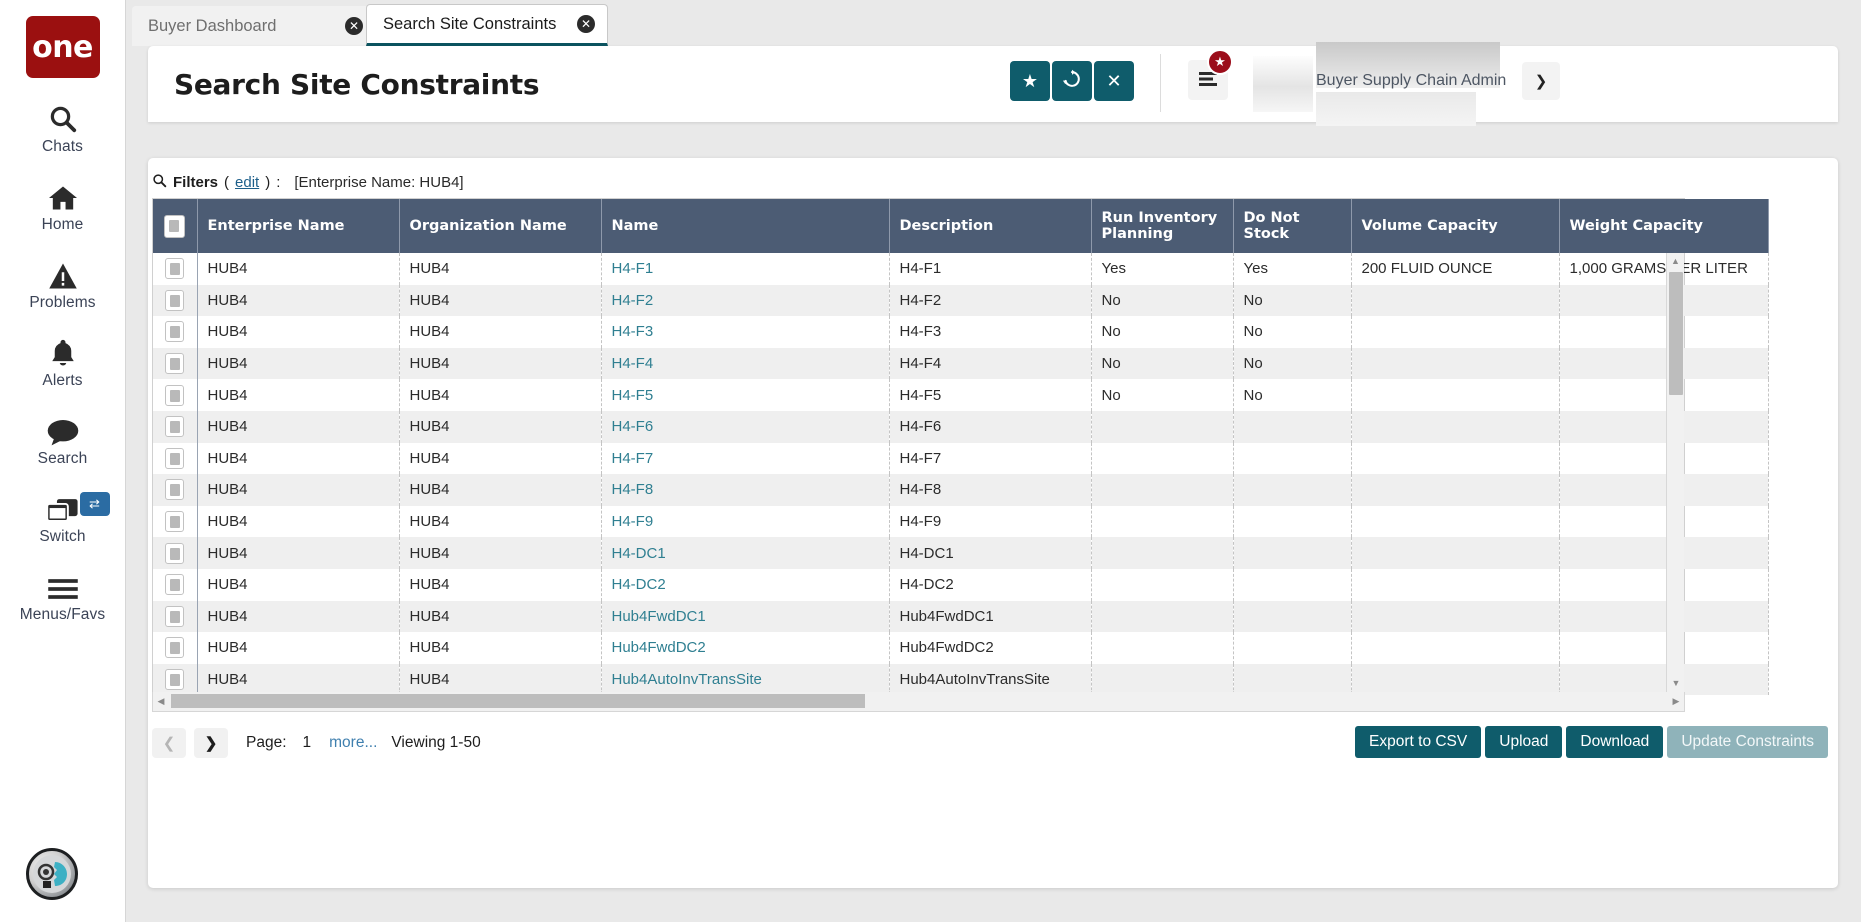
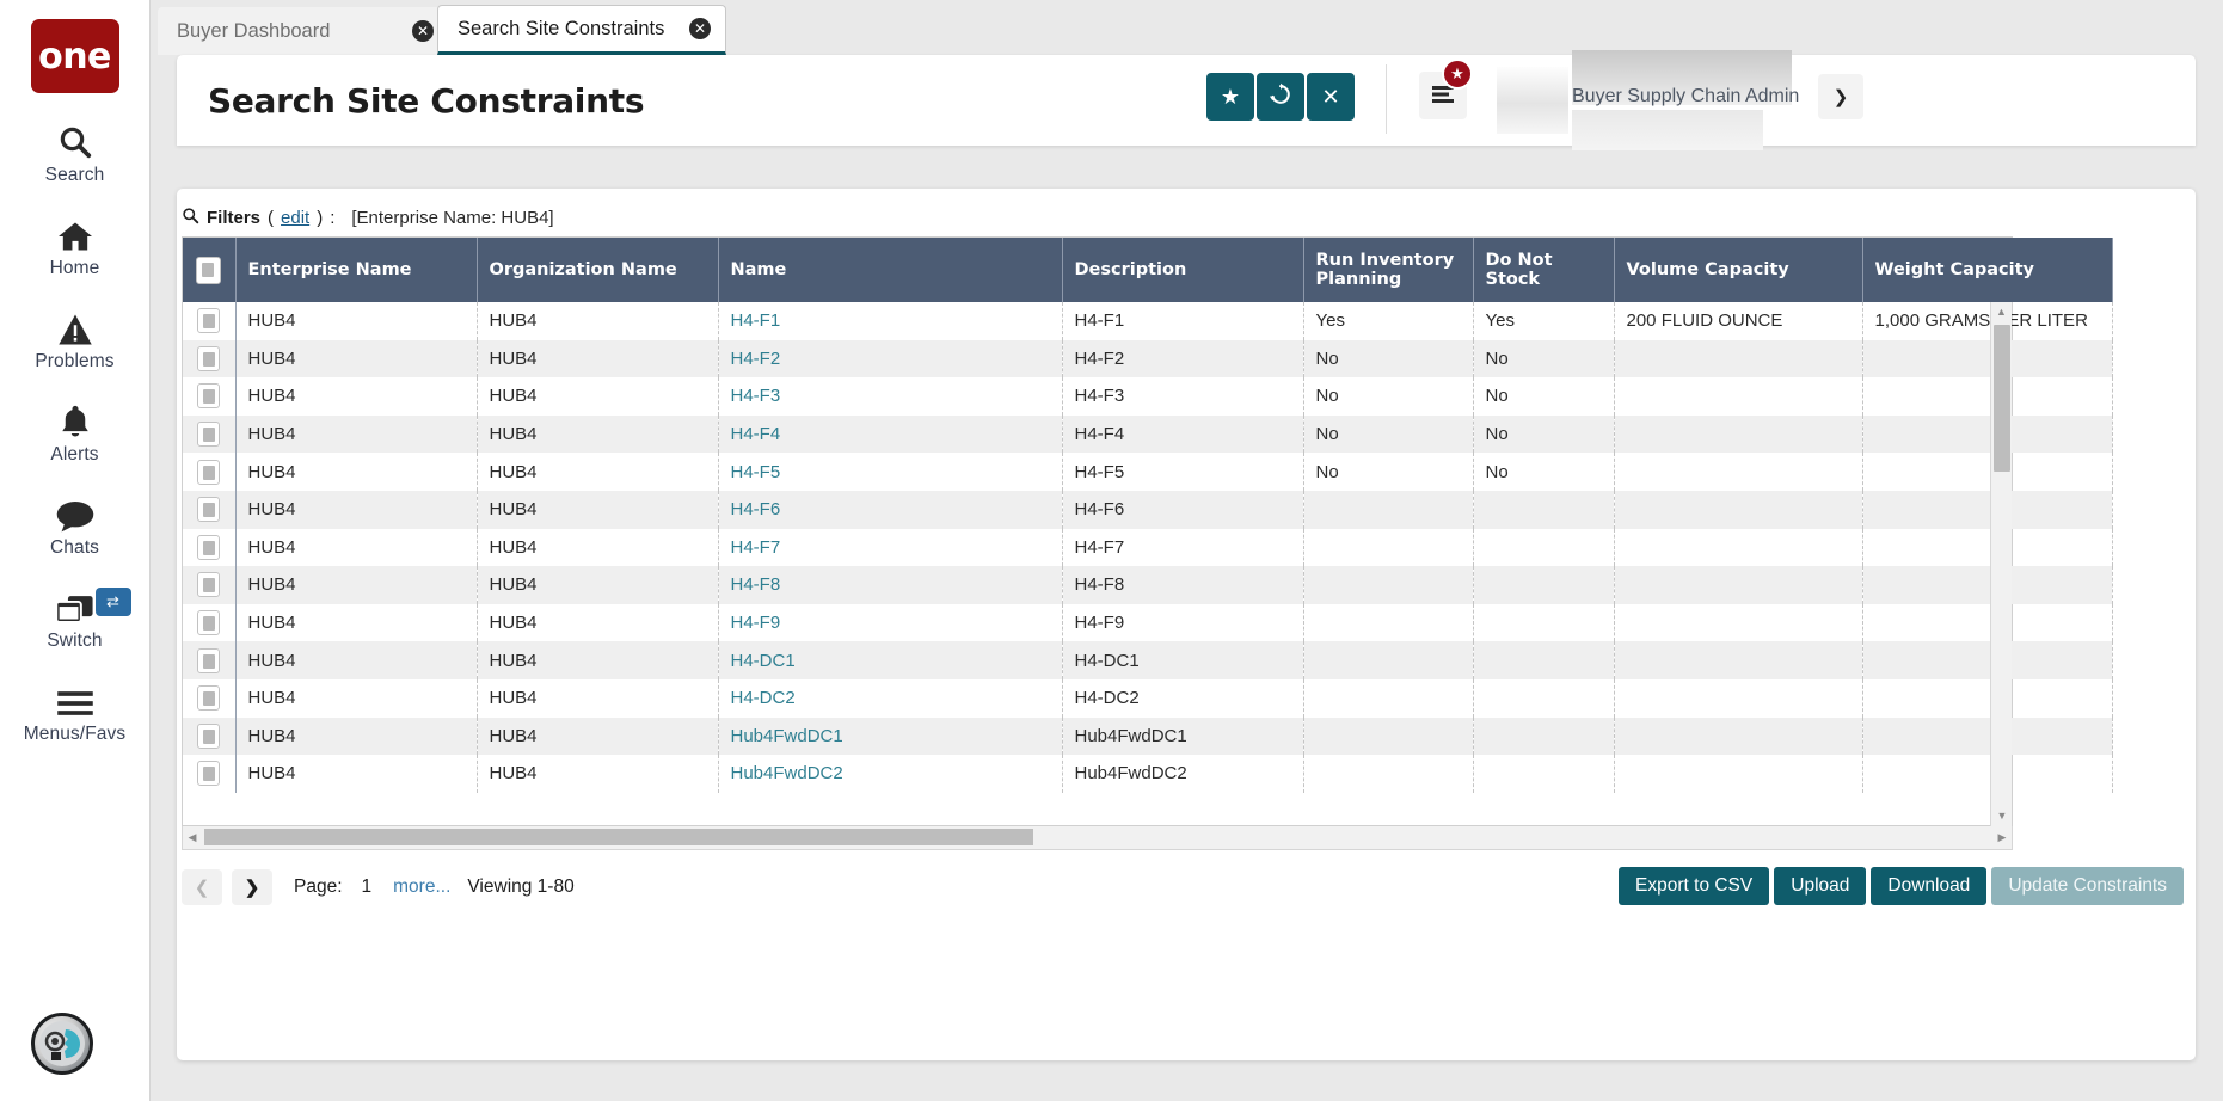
  one
- Chats
+ Search
  Home
  Problems
  Alerts
- Search
+ Chats
  ⇄
  Switch
  Menus/Favs
  Buyer Dashboard
  ✕
  Search Site Constraints
  ✕
  Search Site Constraints
  ★
  ✕
  ★
  Buyer Supply Chain Admin
  ❯
  Filters
  (
  edit
  )
  :
  [Enterprise Name: HUB4]
  	Enterprise Name	Organization Name	Name	Description	Run Inventory Planning	Do Not Stock	Volume Capacity	Weight Capacity
  	HUB4	HUB4	H4-F1	H4-F1	Yes	Yes	200 FLUID OUNCE	1,000 GRAMSER LITER
  	HUB4	HUB4	H4-F2	H4-F2	No	No
  	HUB4	HUB4	H4-F3	H4-F3	No	No
  	HUB4	HUB4	H4-F4	H4-F4	No	No
  	HUB4	HUB4	H4-F5	H4-F5	No	No
  	HUB4	HUB4	H4-F6	H4-F6
  	HUB4	HUB4	H4-F7	H4-F7
  	HUB4	HUB4	H4-F8	H4-F8
  	HUB4	HUB4	H4-F9	H4-F9
  	HUB4	HUB4	H4-DC1	H4-DC1
  	HUB4	HUB4	H4-DC2	H4-DC2
  	HUB4	HUB4	Hub4FwdDC1	Hub4FwdDC1
  	HUB4	HUB4	Hub4FwdDC2	Hub4FwdDC2
- 	HUB4	HUB4	Hub4AutoInvTransSite	Hub4AutoInvTransSite
  ▲
  ▼
  ◀
  ▶
  ❮
  ❯
  Page:
  1
  more...
- Viewing 1-50
+ Viewing 1-80
  Export to CSV
  Upload
  Download
  Update Constraints
